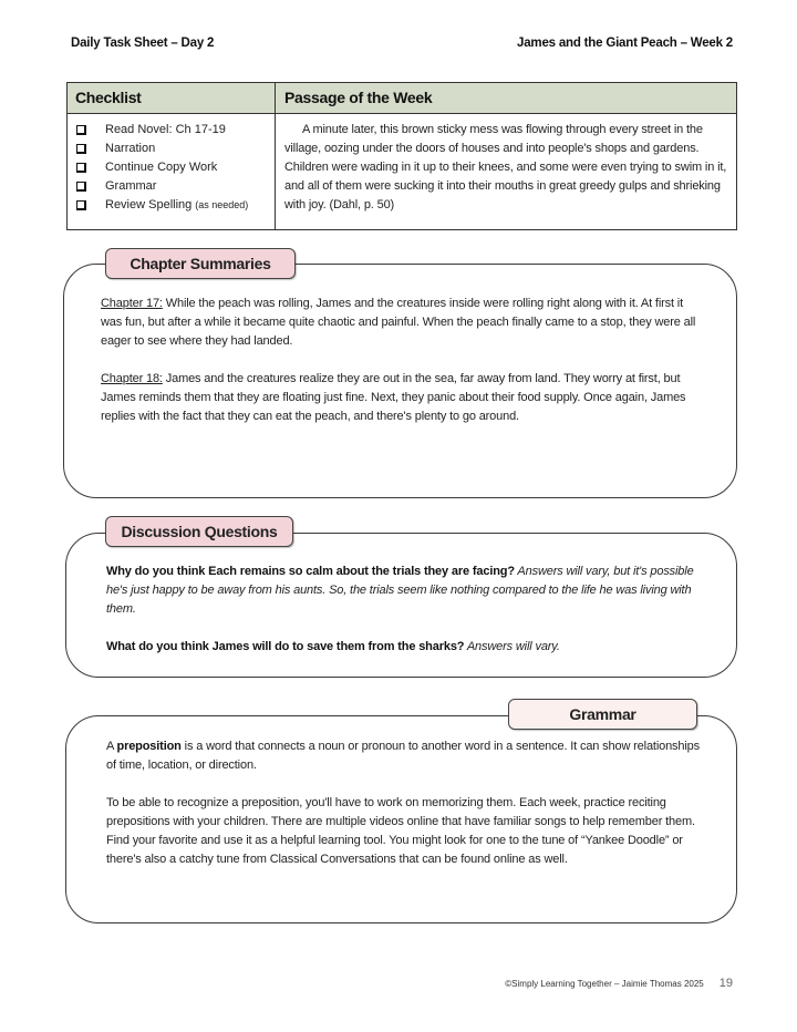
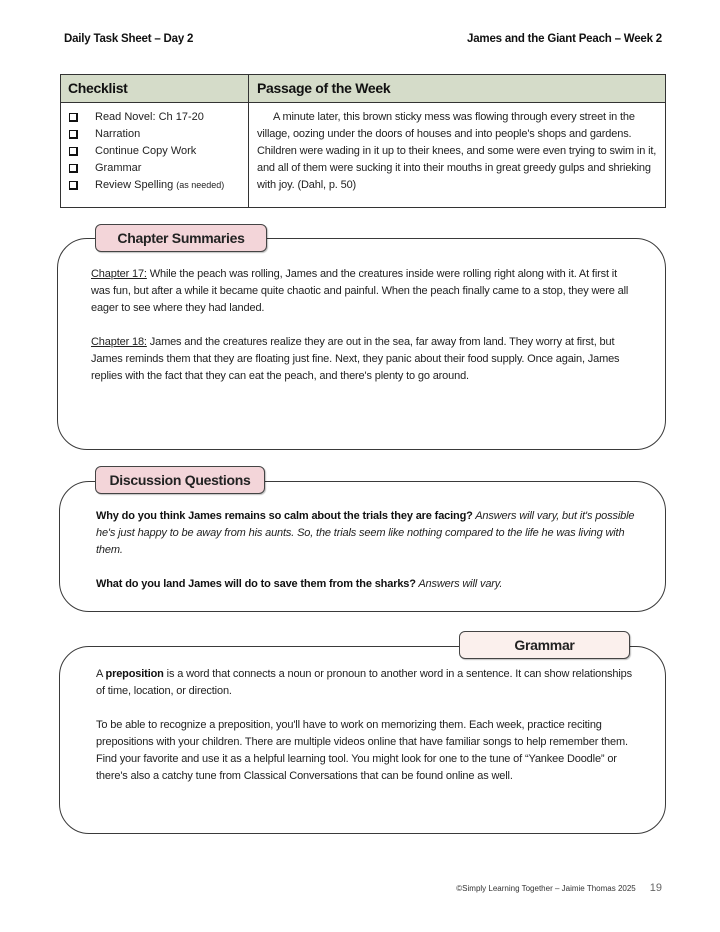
  Daily Task Sheet – Day 2
  James and the Giant Peach – Week 2
  Checklist
  Passage of the Week
- Read Novel: Ch 17-19
+ Read Novel: Ch 17-20
  Narration
  Continue Copy Work
  Grammar
  Review Spelling
  (as needed)
  A minute later, this brown sticky mess was flowing through every street in the village, oozing under the doors of houses and into people's shops and gardens. Children were wading in it up to their knees, and some were even trying to swim in it, and all of them were sucking it into their mouths in great greedy gulps and shrieking with joy. (Dahl, p. 50)
  Chapter Summaries
  Chapter 17: While the peach was rolling, James and the creatures inside were rolling right along with it. At first it was fun, but after a while it became quite chaotic and painful. When the peach finally came to a stop, they were all eager to see where they had landed.
  Chapter 18: James and the creatures realize they are out in the sea, far away from land. They worry at first, but James reminds them that they are floating just fine. Next, they panic about their food supply. Once again, James replies with the fact that they can eat the peach, and there's plenty to go around.
  Discussion Questions
- Why do you think Each remains so calm about the trials they are facing? Answers will vary, but it's possible he's just happy to be away from his aunts. So, the trials seem like nothing compared to the life he was living with them.
+ Why do you think James remains so calm about the trials they are facing? Answers will vary, but it's possible he's just happy to be away from his aunts. So, the trials seem like nothing compared to the life he was living with them.
- What do you think James will do to save them from the sharks? Answers will vary.
+ What do you land James will do to save them from the sharks? Answers will vary.
  Grammar
  A preposition is a word that connects a noun or pronoun to another word in a sentence. It can show relationships of time, location, or direction.
  To be able to recognize a preposition, you'll have to work on memorizing them. Each week, practice reciting prepositions with your children. There are multiple videos online that have familiar songs to help remember them. Find your favorite and use it as a helpful learning tool. You might look for one to the tune of “Yankee Doodle” or there's also a catchy tune from Classical Conversations that can be found online as well.
  ©Simply Learning Together – Jaimie Thomas 2025
  19
